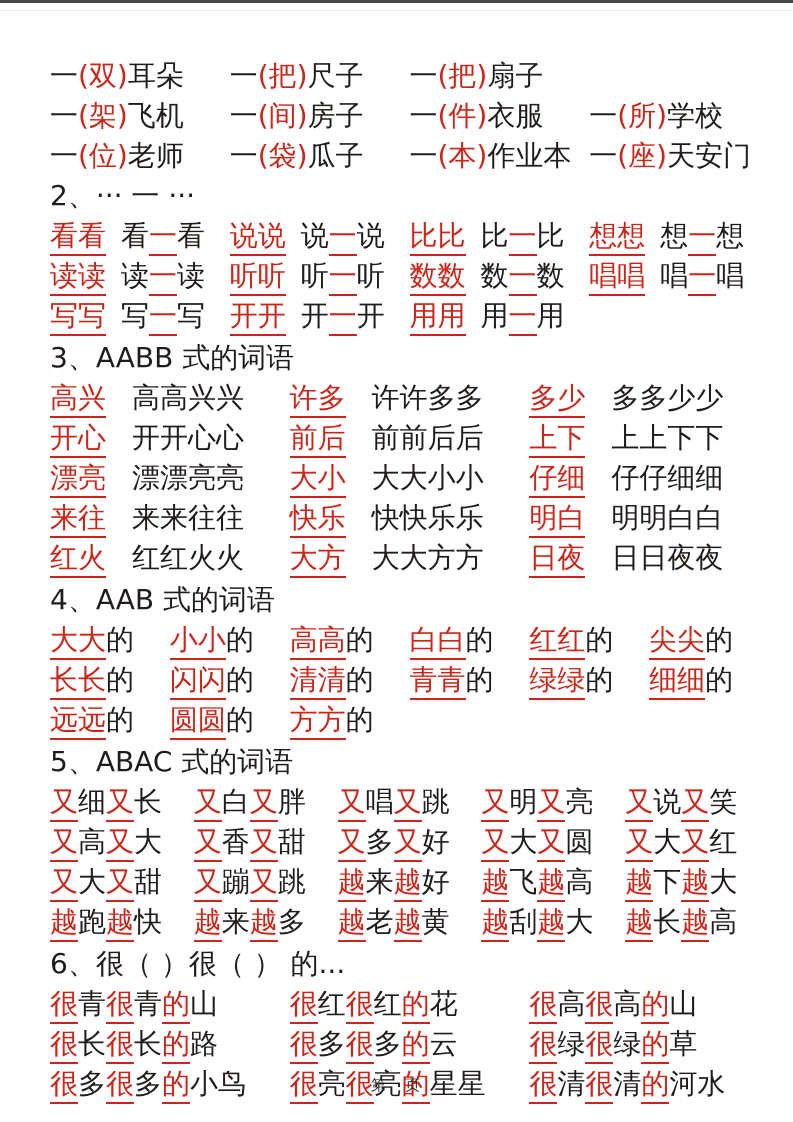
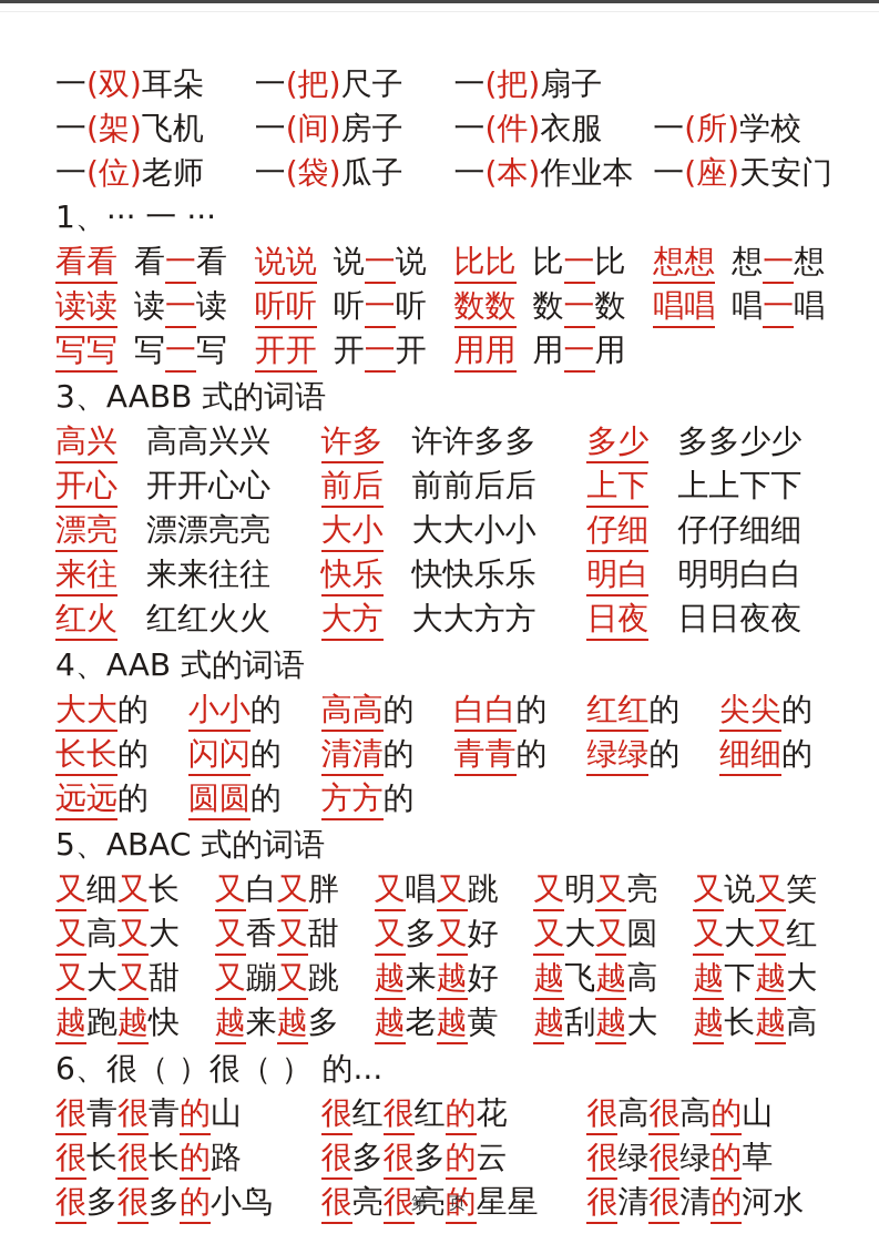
  一(双)耳朵
  一(把)尺子
  一(把)扇子
  一(架)飞机
  一(间)房子
  一(件)衣服
  一(所)学校
  一(位)老师
  一(袋)瓜子
  一(本)作业本
  一(座)天安门
- 2、··· 一 ···
+ 1、··· 一 ···
  看看
  看一看
  说说
  说一说
  比比
  比一比
  想想
  想一想
  读读
  读一读
  听听
  听一听
  数数
  数一数
  唱唱
  唱一唱
  写写
  写一写
  开开
  开一开
  用用
  用一用
  3、AABB 式的词语
  高兴
  高高兴兴
  许多
  许许多多
  多少
  多多少少
  开心
  开开心心
  前后
  前前后后
  上下
  上上下下
  漂亮
  漂漂亮亮
  大小
  大大小小
  仔细
  仔仔细细
  来往
  来来往往
  快乐
  快快乐乐
  明白
  明明白白
  红火
  红红火火
  大方
  大大方方
  日夜
  日日夜夜
  4、AAB 式的词语
  大大的
  小小的
  高高的
  白白的
  红红的
  尖尖的
  长长的
  闪闪的
  清清的
  青青的
  绿绿的
  细细的
  远远的
  圆圆的
  方方的
  5、ABAC 式的词语
  又细又长
  又白又胖
  又唱又跳
  又明又亮
  又说又笑
  又高又大
  又香又甜
  又多又好
  又大又圆
  又大又红
  又大又甜
  又蹦又跳
  越来越好
  越飞越高
  越下越大
  越跑越快
  越来越多
  越老越黄
  越刮越大
  越长越高
  6、很（ ）很（ ） 的...
  很青很青的山
  很红很红的花
  很高很高的山
  很长很长的路
  很多很多的云
  很绿很绿的草
  很多很多的小鸟
  很亮很亮的星星
  很清很清的河水
  第 页
